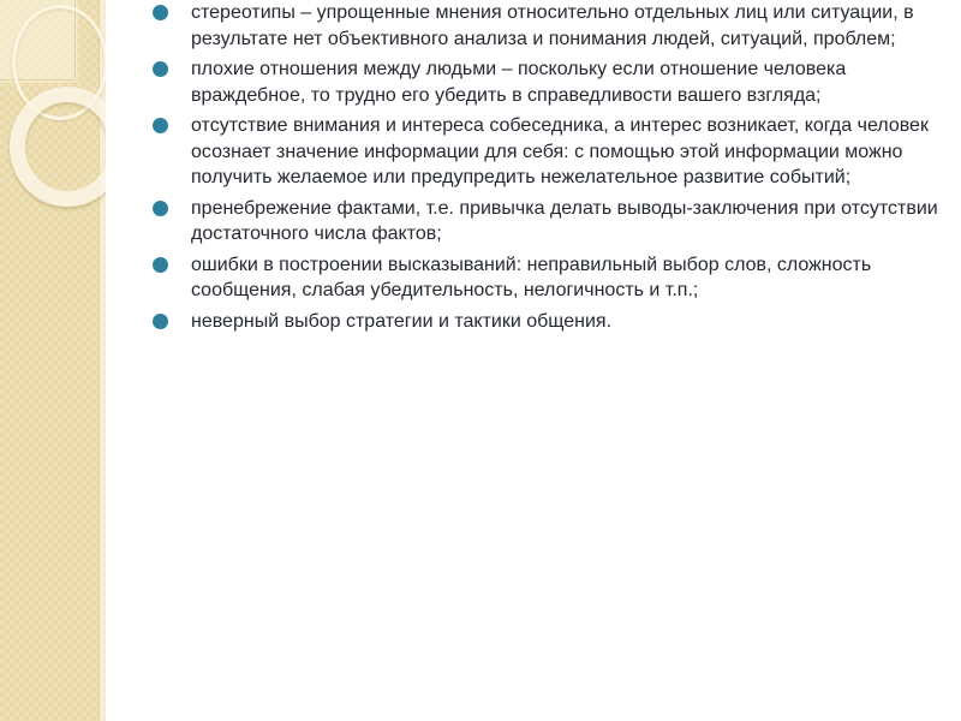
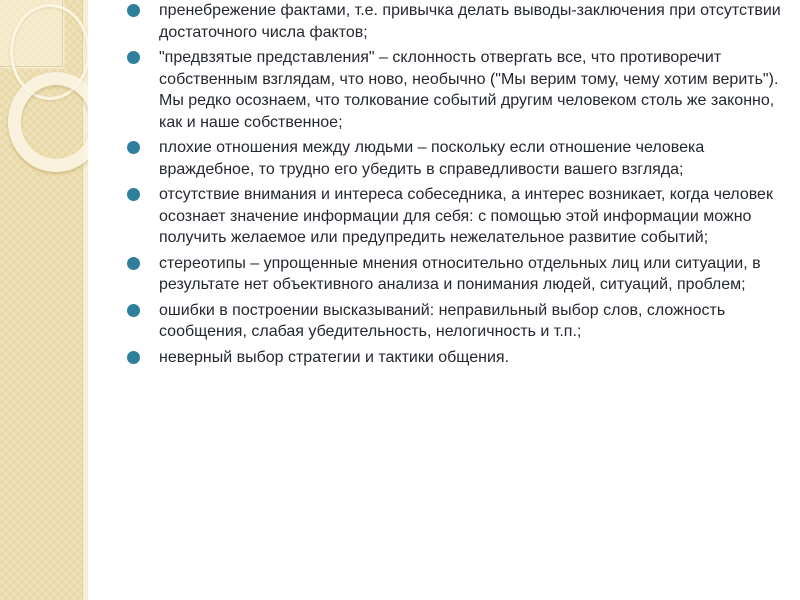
- стереотипы – упрощенные мнения относительно отдельных лиц или ситуации, в результате нет объективного анализа и понимания людей, ситуаций, проблем;
+ пренебрежение фактами, т.е. привычка делать выводы-заключения при отсутствии достаточного числа фактов;
+ "предвзятые представления" – склонность отвергать все, что противоречит собственным взглядам, что ново, необычно ("Мы верим тому, чему хотим верить"). Мы редко осознаем, что толкование событий другим человеком столь же законно, как и наше собственное;
  плохие отношения между людьми – поскольку если отношение человека враждебное, то трудно его убедить в справедливости вашего взгляда;
  отсутствие внимания и интереса собеседника, а интерес возникает, когда человек осознает значение информации для себя: с помощью этой информации можно получить желаемое или предупредить нежелательное развитие событий;
- пренебрежение фактами, т.е. привычка делать выводы-заключения при отсутствии достаточного числа фактов;
+ стереотипы – упрощенные мнения относительно отдельных лиц или ситуации, в результате нет объективного анализа и понимания людей, ситуаций, проблем;
  ошибки в построении высказываний: неправильный выбор слов, сложность сообщения, слабая убедительность, нелогичность и т.п.;
  неверный выбор стратегии и тактики общения.
